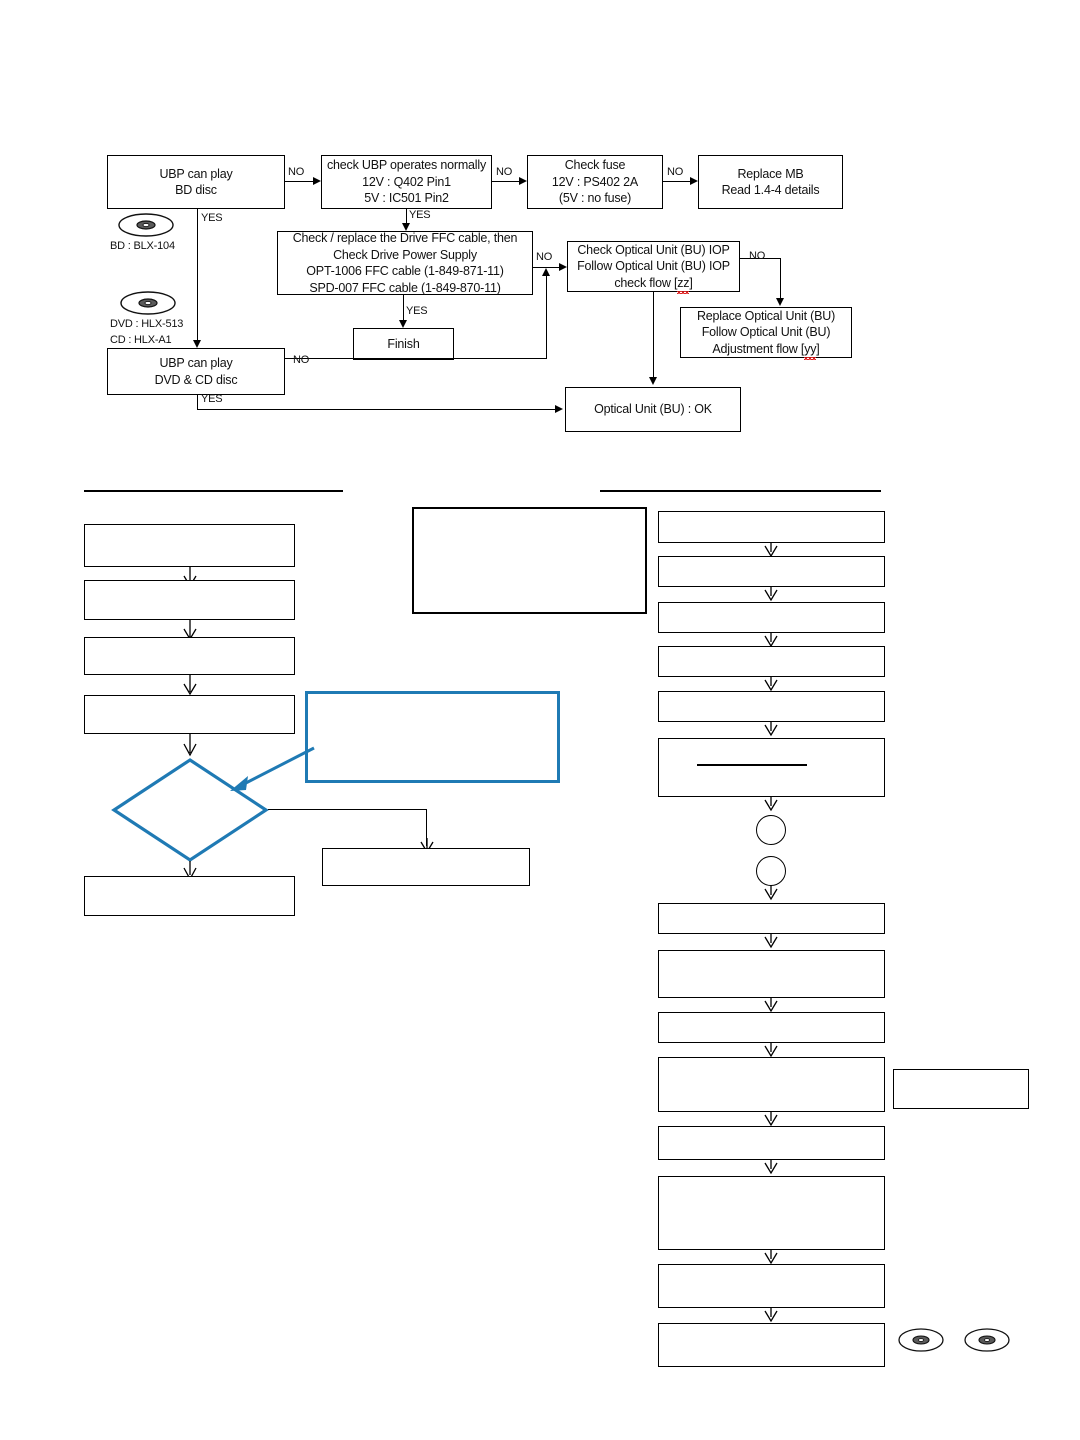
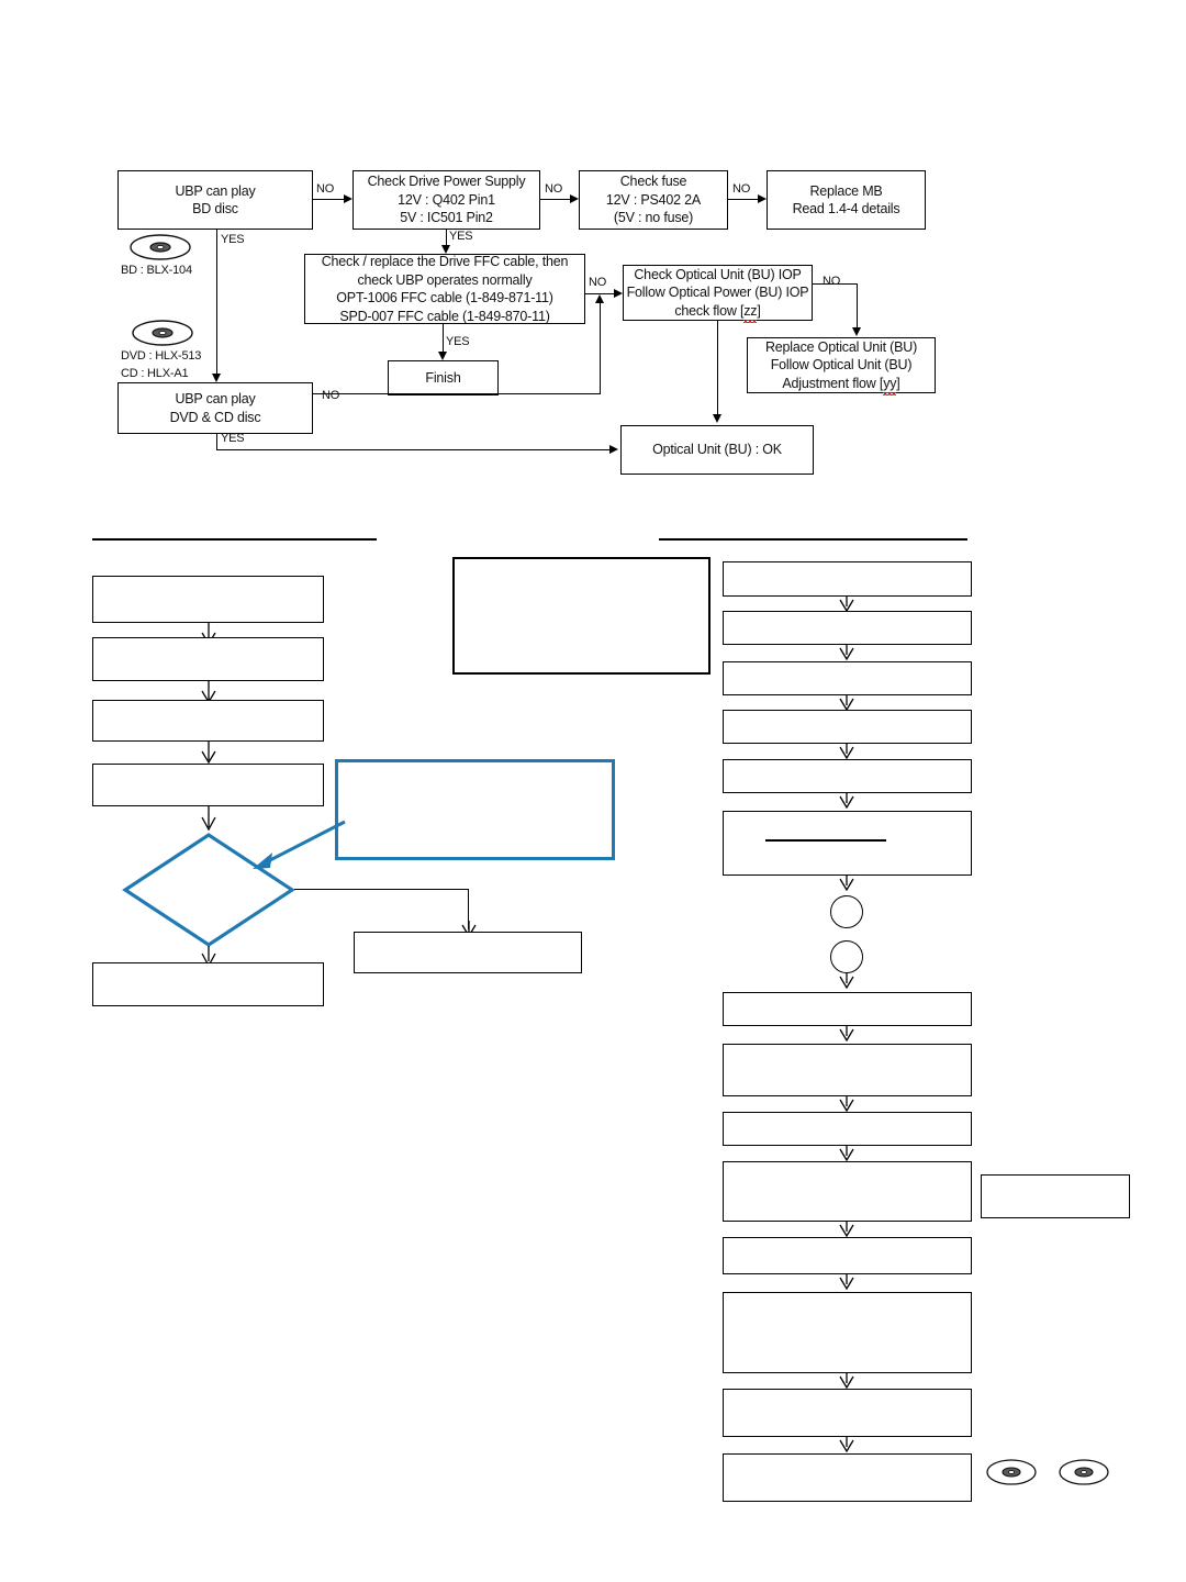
  UBP can play
  BD disc
- check UBP operates normally
+ Check Drive Power Supply
  12V : Q402 Pin1
  5V : IC501 Pin2
  Check fuse
  12V : PS402 2A
  (5V : no fuse)
  Replace MB
  Read 1.4-4 details
  NO
  NO
  NO
  YES
  Check / replace the Drive FFC cable, then
- Check Drive Power Supply
+ check UBP operates normally
  OPT-1006 FFC cable (1-849-871-11)
  SPD-007 FFC cable (1-849-870-11)
  Check Optical Unit (BU) IOP
- Follow Optical Unit (BU) IOP
+ Follow Optical Power (BU) IOP
  check flow [zz]
  NO
  NO
  Replace Optical Unit (BU)
  Follow Optical Unit (BU)
  Adjustment flow [yy]
  YES
  Finish
  YES
  UBP can play
  DVD & CD disc
  NO
  YES
  Optical Unit (BU) : OK
  BD : BLX-104
  DVD : HLX-513
  CD : HLX-A1
